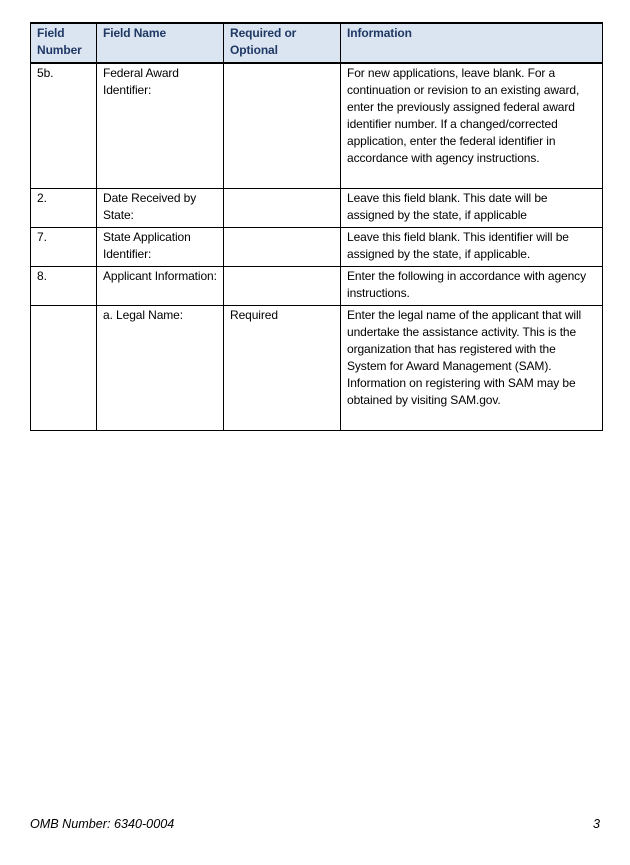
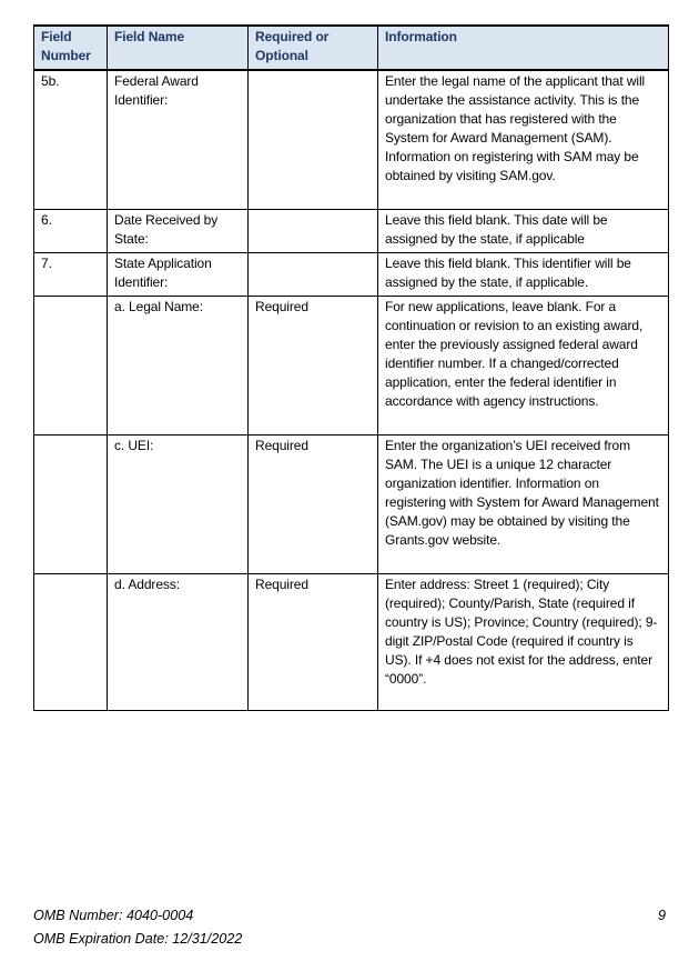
  Field Number	Field Name	Required or Optional	Information
- 5b.	Federal Award Identifier:		For new applications, leave blank. For a continuation or revision to an existing award, enter the previously assigned federal award identifier number. If a changed/corrected application, enter the federal identifier in accordance with agency instructions.
+ 5b.	Federal Award Identifier:		Enter the legal name of the applicant that will undertake the assistance activity. This is the organization that has registered with the System for Award Management (SAM). Information on registering with SAM may be obtained by visiting SAM.gov.
- 2.	Date Received by State:		Leave this field blank. This date will be assigned by the state, if applicable
+ 6.	Date Received by State:		Leave this field blank. This date will be assigned by the state, if applicable
  7.	State Application Identifier:		Leave this field blank. This identifier will be assigned by the state, if applicable.
- 8.	Applicant Information:		Enter the following in accordance with agency instructions.
- 	a. Legal Name:	Required	Enter the legal name of the applicant that will undertake the assistance activity. This is the organization that has registered with the System for Award Management (SAM). Information on registering with SAM may be obtained by visiting SAM.gov.
+ 	a. Legal Name:	Required	For new applications, leave blank. For a continuation or revision to an existing award, enter the previously assigned federal award identifier number. If a changed/corrected application, enter the federal identifier in accordance with agency instructions.
+ 	c. UEI:	Required	Enter the organization’s UEI received from SAM. The UEI is a unique 12 character organization identifier. Information on registering with System for Award Management (SAM.gov) may be obtained by visiting the Grants.gov website.
+ 	d. Address:	Required	Enter address: Street 1 (required); City (required); County/Parish, State (required if country is US); Province; Country (required); 9-digit ZIP/Postal Code (required if country is US). If +4 does not exist for the address, enter “0000”.
- OMB Number: 6340-0004
+ OMB Number: 4040-0004
+ OMB Expiration Date: 12/31/2022
- 3
+ 9
